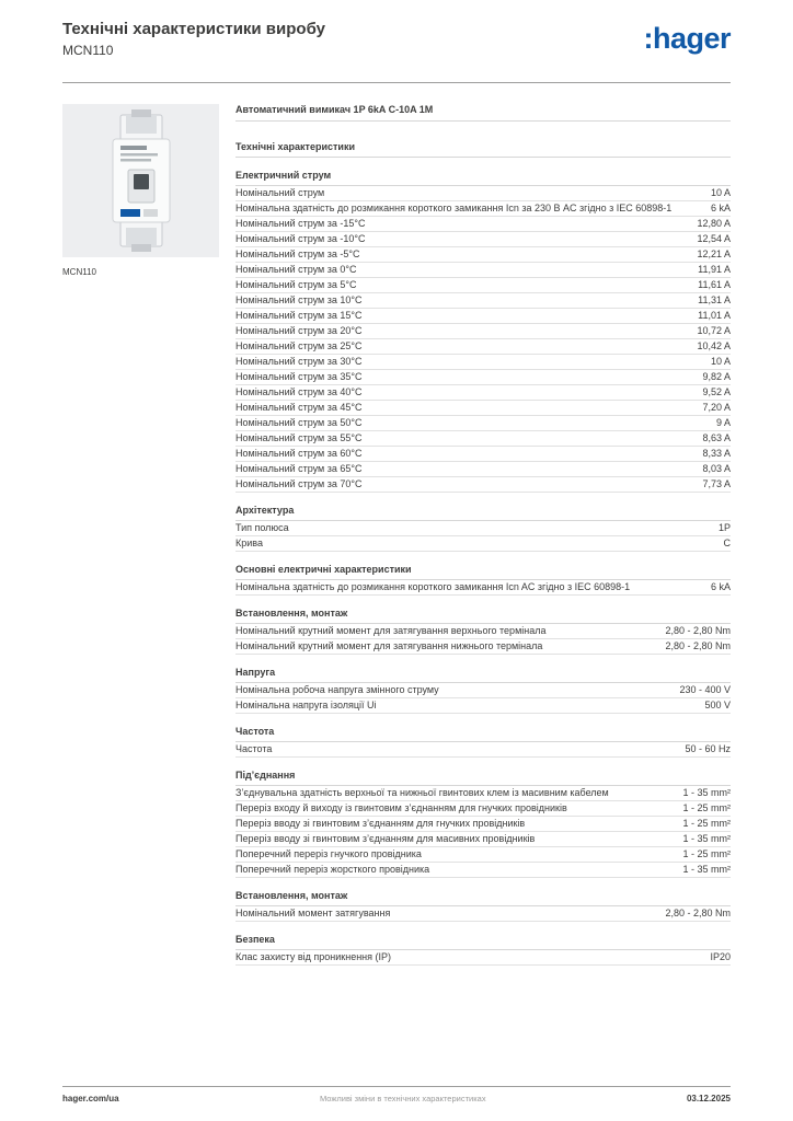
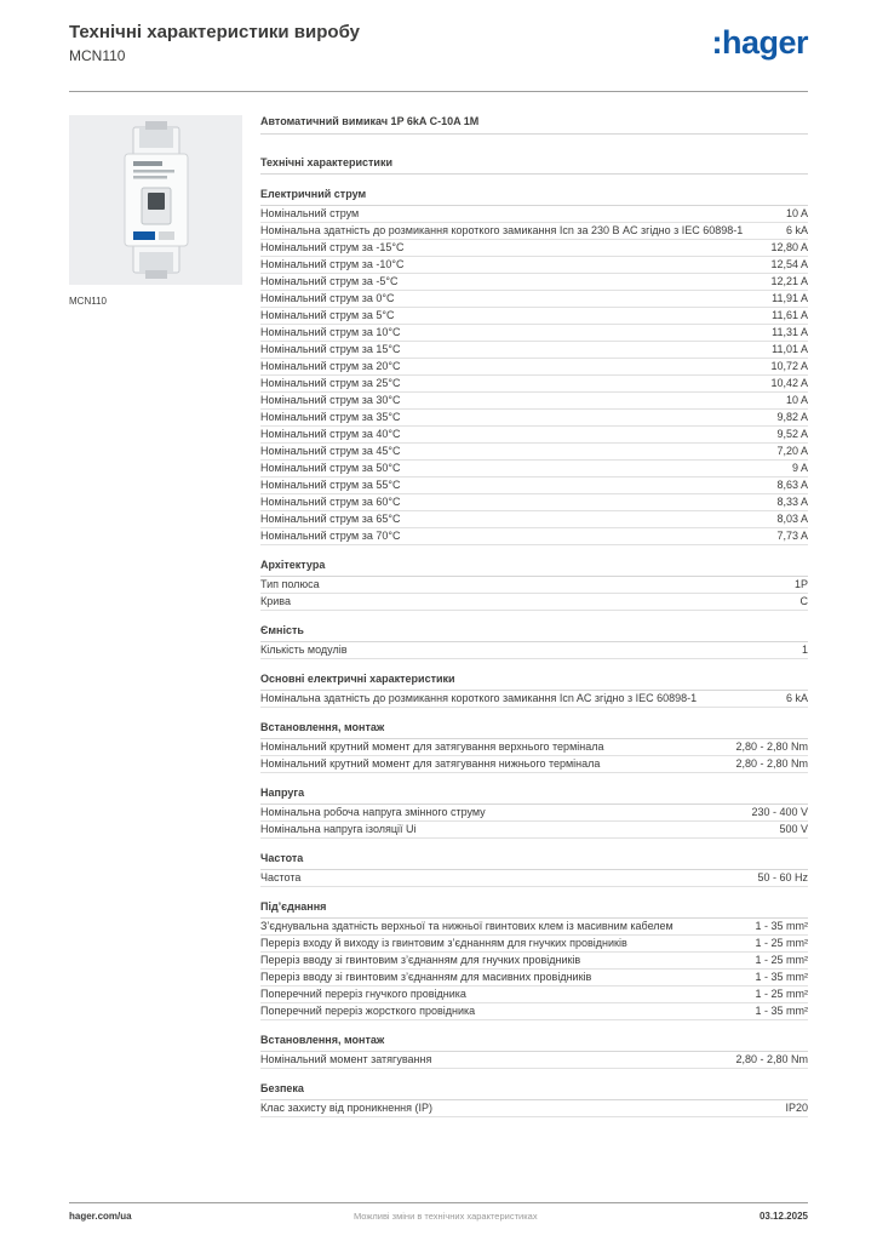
  Технічні характеристики виробу
  MCN110
  :hager
  MCN110
  Автоматичний вимикач 1P 6kA C-10A 1M
  Технічні характеристики
  Електричний струм
  Номінальний струм
  10 A
  Номінальна здатність до розмикання короткого замикання Icn за 230 В AC згідно з IEC 60898-1
  6 kA
  Номінальний струм за -15°C
  12,80 A
  Номінальний струм за -10°C
  12,54 A
  Номінальний струм за -5°C
  12,21 A
  Номінальний струм за 0°C
  11,91 A
  Номінальний струм за 5°C
  11,61 A
  Номінальний струм за 10°C
  11,31 A
  Номінальний струм за 15°C
  11,01 A
  Номінальний струм за 20°C
  10,72 A
  Номінальний струм за 25°C
  10,42 A
  Номінальний струм за 30°C
  10 A
  Номінальний струм за 35°C
  9,82 A
  Номінальний струм за 40°C
  9,52 A
  Номінальний струм за 45°C
  7,20 A
  Номінальний струм за 50°C
  9 A
  Номінальний струм за 55°C
  8,63 A
  Номінальний струм за 60°C
  8,33 A
  Номінальний струм за 65°C
  8,03 A
  Номінальний струм за 70°C
  7,73 A
  Архітектура
  Тип полюса
  1P
  Крива
  C
+ Ємність
+ Кількість модулів
+ 1
  Основні електричні характеристики
  Номінальна здатність до розмикання короткого замикання Icn AC згідно з IEC 60898-1
  6 kA
  Встановлення, монтаж
  Номінальний крутний момент для затягування верхнього термінала
  2,80 - 2,80 Nm
  Номінальний крутний момент для затягування нижнього термінала
  2,80 - 2,80 Nm
  Напруга
  Номінальна робоча напруга змінного струму
  230 - 400 V
  Номінальна напруга ізоляції Ui
  500 V
  Частота
  Частота
  50 - 60 Hz
  Під’єднання
  З’єднувальна здатність верхньої та нижньої гвинтових клем із масивним кабелем
  1 - 35 mm²
  Переріз входу й виходу із гвинтовим з’єднанням для гнучких провідників
  1 - 25 mm²
  Переріз вводу зі гвинтовим з’єднанням для гнучких провідників
  1 - 25 mm²
  Переріз вводу зі гвинтовим з’єднанням для масивних провідників
  1 - 35 mm²
  Поперечний переріз гнучкого провідника
  1 - 25 mm²
  Поперечний переріз жорсткого провідника
  1 - 35 mm²
  Встановлення, монтаж
  Номінальний момент затягування
  2,80 - 2,80 Nm
  Безпека
  Клас захисту від проникнення (IP)
  IP20
  hager.com/ua
  Можливі зміни в технічних характеристиках
  03.12.2025
